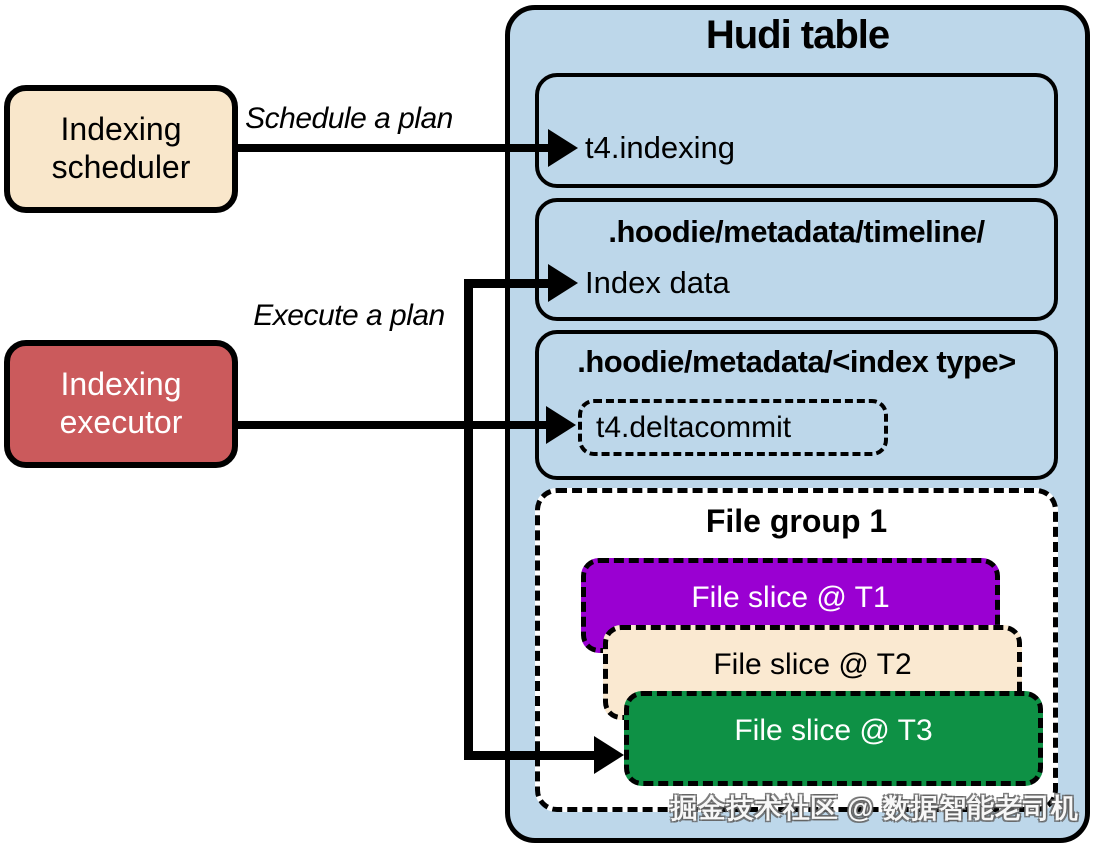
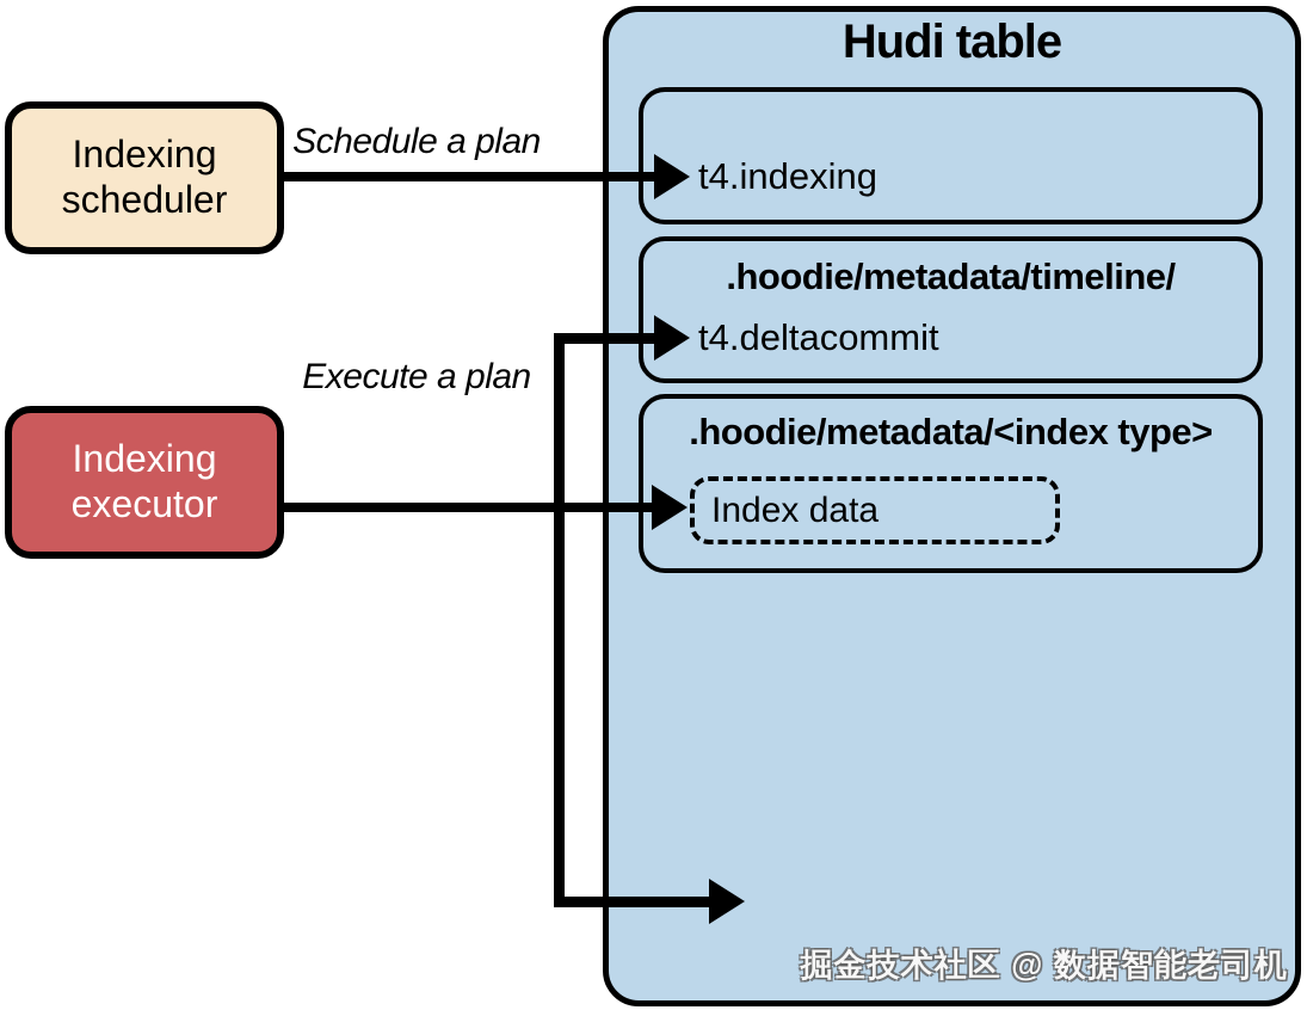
  Hudi table
  t4.indexing
  .hoodie/metadata/timeline/
- Index data
+ t4.deltacommit
  .hoodie/metadata/<index type>
- t4.deltacommit
+ Index data
- File group 1
- File slice @ T1
- File slice @ T2
- File slice @ T3
  Indexing scheduler
  Indexing executor
  Schedule a plan
  Execute a plan
  掘金技术社区 @ 数据智能老司机
